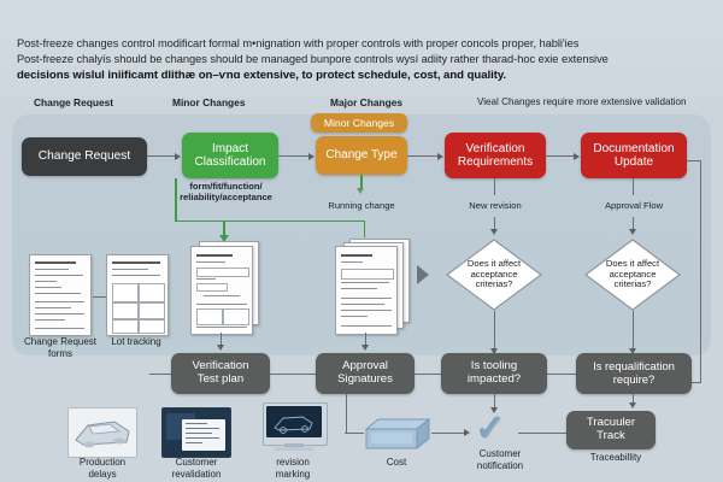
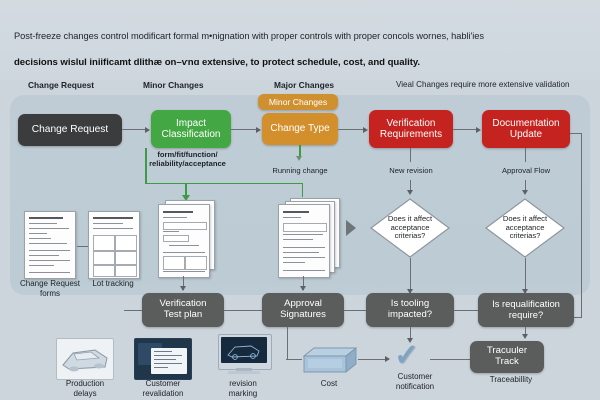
- Post-freeze changes control modificart formal m•nignation with proper controls with proper concols proper, habli'ies
+ Post-freeze changes control modificart formal m•nignation with proper controls with proper concols wornes, habli'ies
- Post-freeze chalyís should be changes should be managed bunpore controls wysí adiity rather tharad-hoc exie extensive
  decisions wislul iniificamt dlithæ on–ѵnɑ extensive, to protect schedule, cost, and quality.
  Change Request
  Minor Changes
  Major Changes
  Vieal Changes require more extensive validation
  Minor Changes
  Change Request
  Impact
  Classification
  Change Type
  Verification
  Requirements
  Documentation
  Update
  form/fit/function/
  reliability/acceptance
  Running change
  New revision
  Approval Flow
  Does it affect
  acceptance
  criterias?
  Does it affect
  acceptance
  criterias?
  Change Request
  forms
  Lot tracking
  Verification
  Test plan
  Approval
  Signatures
  Is tooling
  impacted?
  Is requalification
  require?
  Production
  delays
  Customer
  revalidation
  revision
  marking
  Cost
  ✓
  Customer
  notification
  Tracuuler
  Track
  Traceabillity
